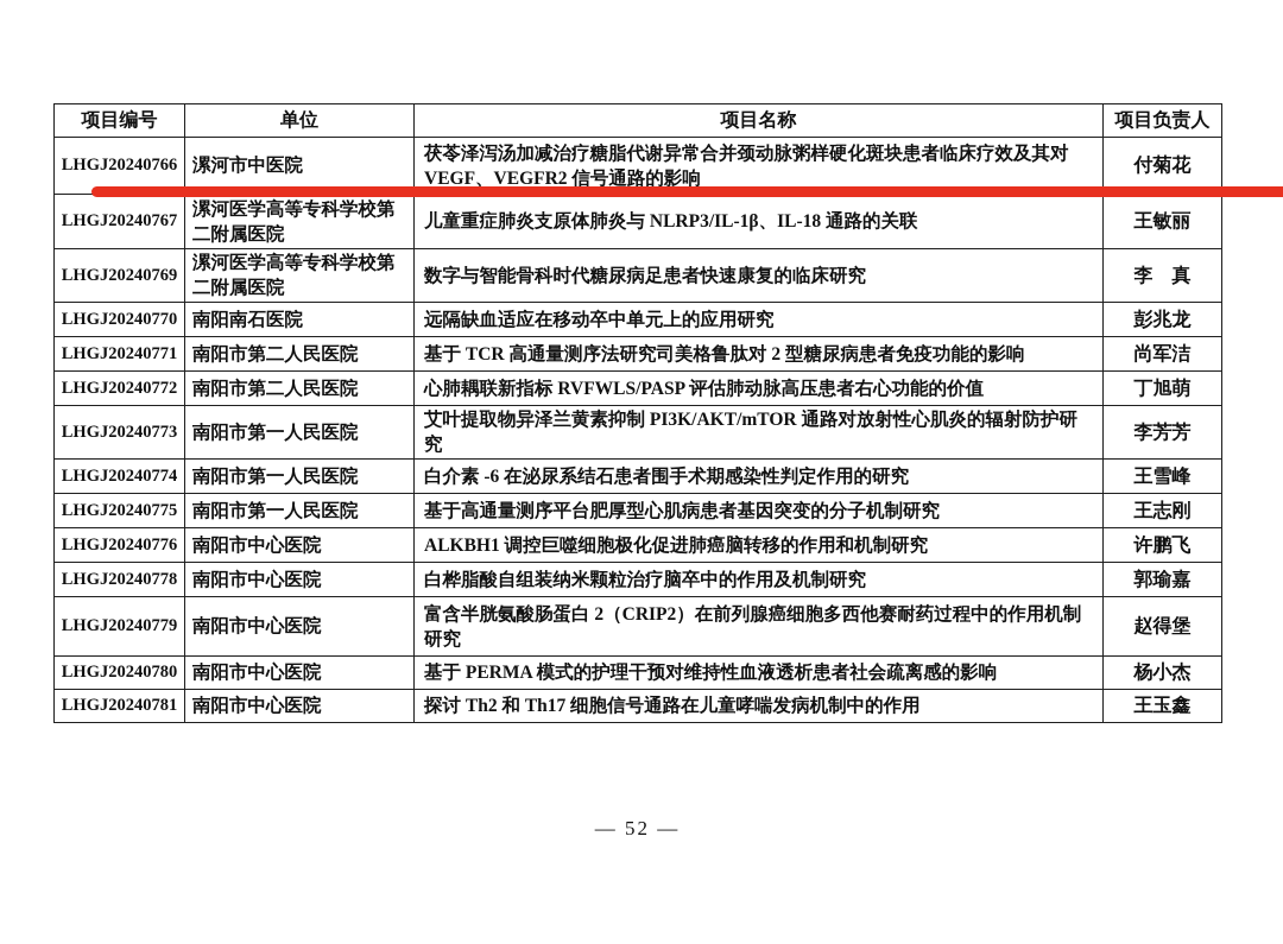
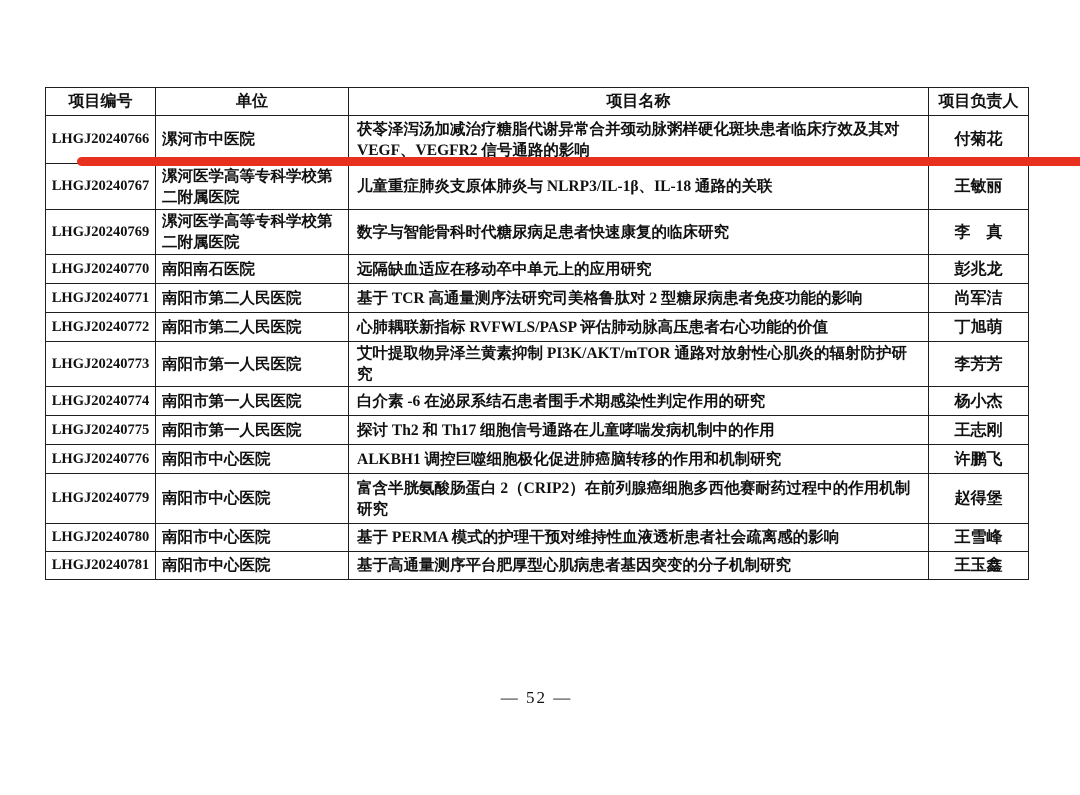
  项目编号	单位	项目名称	项目负责人
  LHGJ20240766	漯河市中医院	茯苓泽泻汤加减治疗糖脂代谢异常合并颈动脉粥样硬化斑块患者临床疗效及其对VEGF、VEGFR2 信号通路的影响	付菊花
  LHGJ20240767	漯河医学高等专科学校第二附属医院	儿童重症肺炎支原体肺炎与 NLRP3/IL-1β、IL-18 通路的关联	王敏丽
  LHGJ20240769	漯河医学高等专科学校第二附属医院	数字与智能骨科时代糖尿病足患者快速康复的临床研究	李 真
  LHGJ20240770	南阳南石医院	远隔缺血适应在移动卒中单元上的应用研究	彭兆龙
  LHGJ20240771	南阳市第二人民医院	基于 TCR 高通量测序法研究司美格鲁肽对 2 型糖尿病患者免疫功能的影响	尚军洁
  LHGJ20240772	南阳市第二人民医院	心肺耦联新指标 RVFWLS/PASP 评估肺动脉高压患者右心功能的价值	丁旭萌
  LHGJ20240773	南阳市第一人民医院	艾叶提取物异泽兰黄素抑制 PI3K/AKT/mTOR 通路对放射性心肌炎的辐射防护研究	李芳芳
- LHGJ20240774	南阳市第一人民医院	白介素 -6 在泌尿系结石患者围手术期感染性判定作用的研究	王雪峰
+ LHGJ20240774	南阳市第一人民医院	白介素 -6 在泌尿系结石患者围手术期感染性判定作用的研究	杨小杰
- LHGJ20240775	南阳市第一人民医院	基于高通量测序平台肥厚型心肌病患者基因突变的分子机制研究	王志刚
+ LHGJ20240775	南阳市第一人民医院	探讨 Th2 和 Th17 细胞信号通路在儿童哮喘发病机制中的作用	王志刚
  LHGJ20240776	南阳市中心医院	ALKBH1 调控巨噬细胞极化促进肺癌脑转移的作用和机制研究	许鹏飞
- LHGJ20240778	南阳市中心医院	白桦脂酸自组装纳米颗粒治疗脑卒中的作用及机制研究	郭瑜嘉
  LHGJ20240779	南阳市中心医院	富含半胱氨酸肠蛋白 2（CRIP2）在前列腺癌细胞多西他赛耐药过程中的作用机制研究	赵得堡
- LHGJ20240780	南阳市中心医院	基于 PERMA 模式的护理干预对维持性血液透析患者社会疏离感的影响	杨小杰
+ LHGJ20240780	南阳市中心医院	基于 PERMA 模式的护理干预对维持性血液透析患者社会疏离感的影响	王雪峰
- LHGJ20240781	南阳市中心医院	探讨 Th2 和 Th17 细胞信号通路在儿童哮喘发病机制中的作用	王玉鑫
+ LHGJ20240781	南阳市中心医院	基于高通量测序平台肥厚型心肌病患者基因突变的分子机制研究	王玉鑫
  — 52 —
